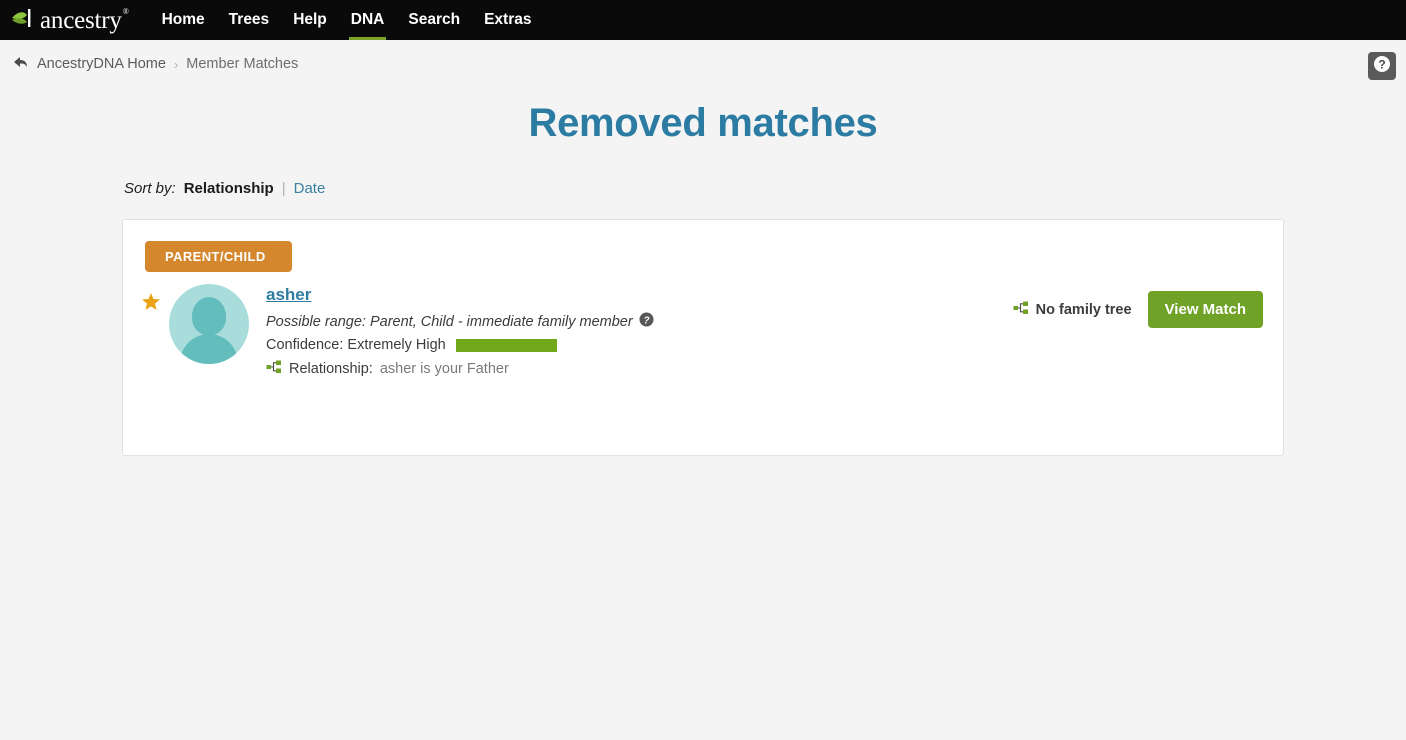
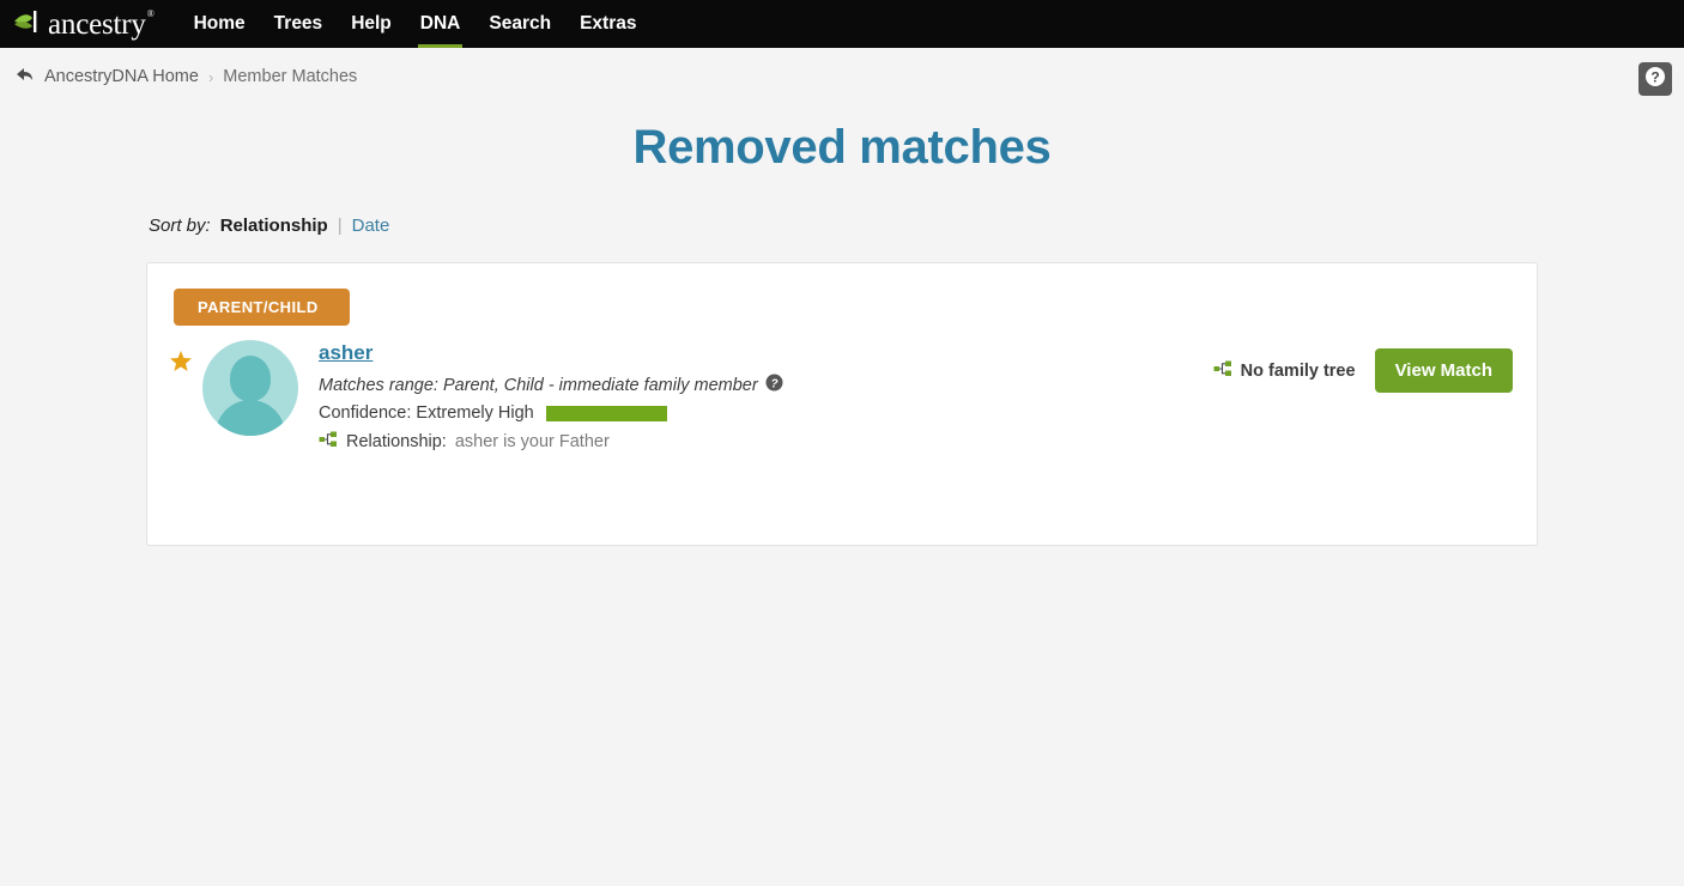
  ancestry®
  Home
  Trees
  Help
  DNA
  Search
  Extras
  AncestryDNA Home
  ›
  Member Matches
  ?
  Removed matches
  Sort by:
  Relationship
  |
  Date
  PARENT/CHILD
  asher
- Possible range: Parent, Child - immediate family member
+ Matches range: Parent, Child - immediate family member
  ?
  Confidence: Extremely High
  Relationship:
  asher is your Father
  No family tree
  View Match
